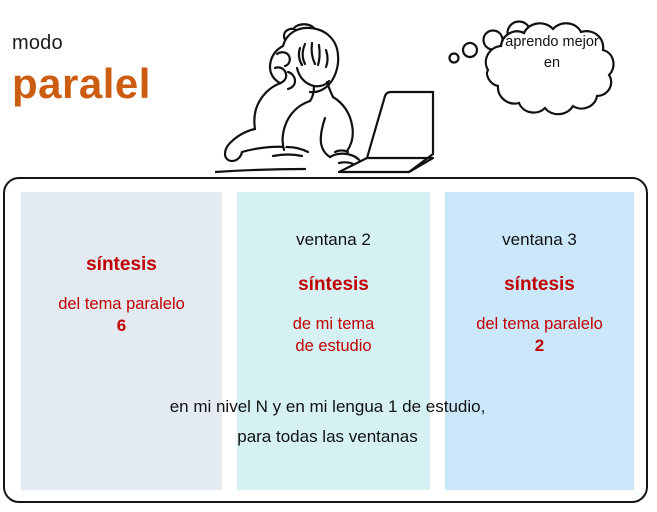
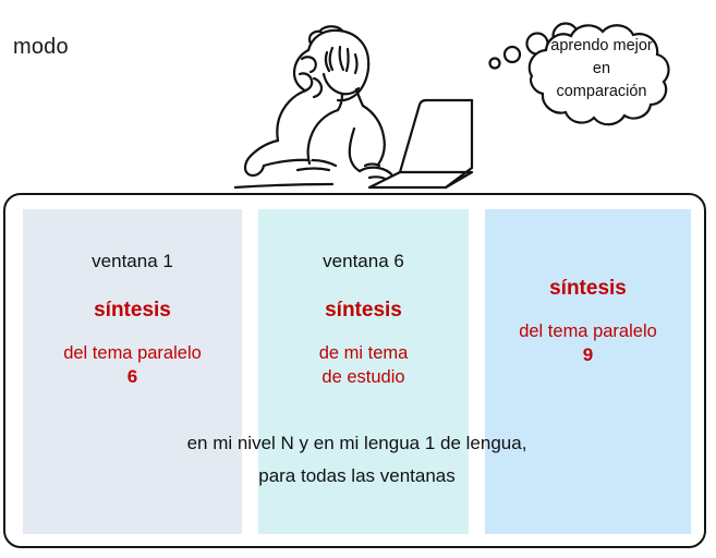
  modo
- paralel
  aprendo mejor
  en
+ comparación
+ ventana 1
  síntesis
  del tema paralelo
  6
- ventana 2
+ ventana 6
  síntesis
  de mi tema
  de estudio
- ventana 3
  síntesis
  del tema paralelo
- 2
+ 9
- en mi nivel N y en mi lengua 1 de estudio,
+ en mi nivel N y en mi lengua 1 de lengua,
  para todas las ventanas
